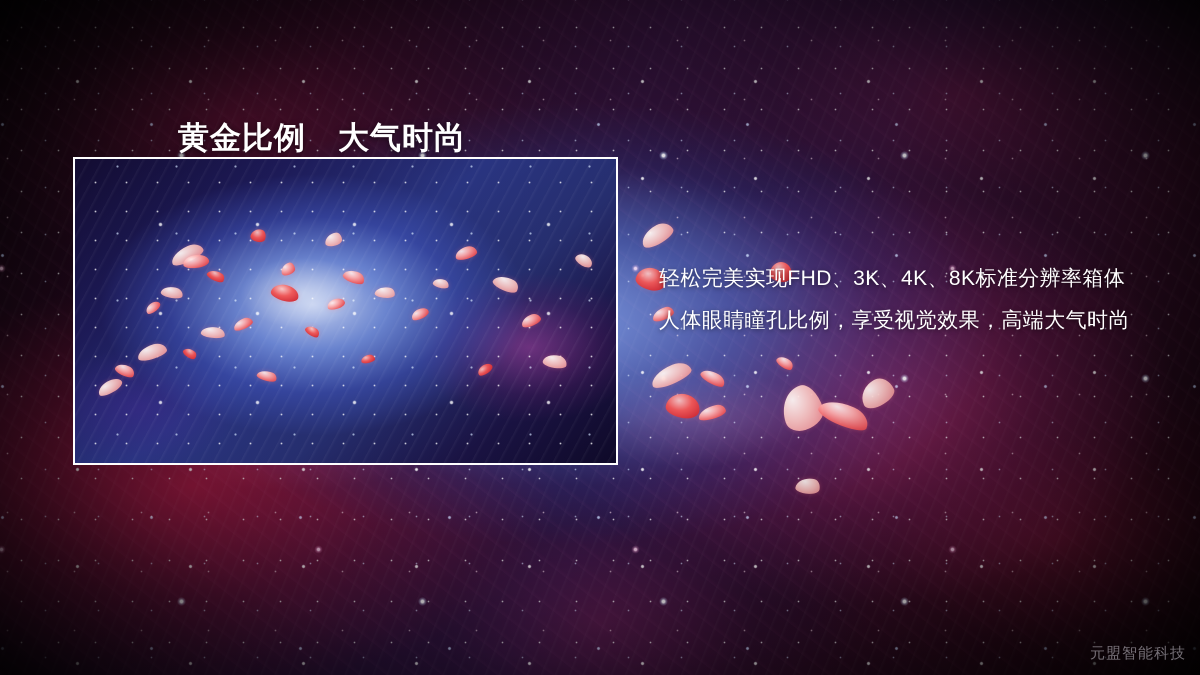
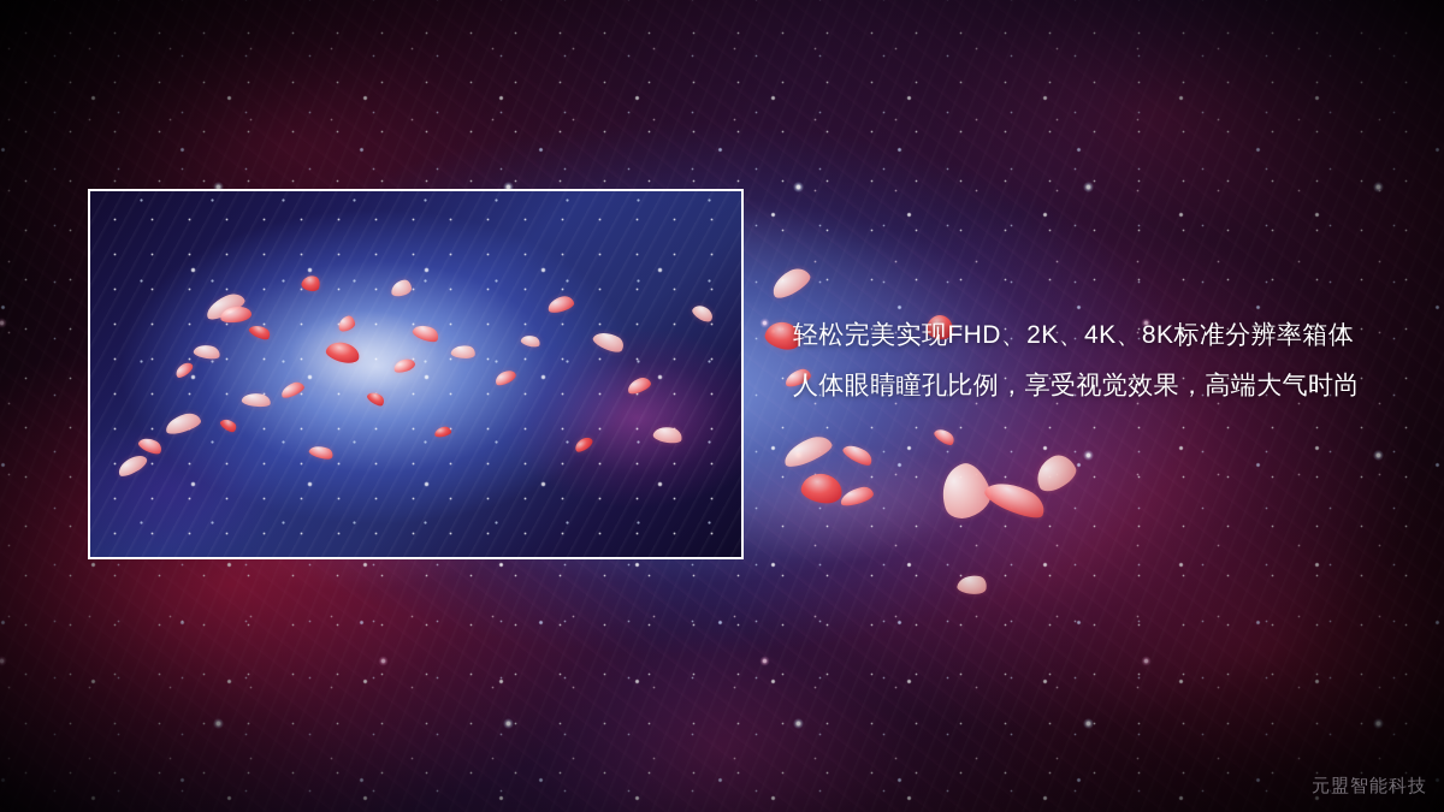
- 黄金比例 大气时尚
- 轻松完美实现FHD、3K、4K、8K标准分辨率箱体
+ 轻松完美实现FHD、2K、4K、8K标准分辨率箱体
  人体眼睛瞳孔比例，享受视觉效果，高端大气时尚
  元盟智能科技
